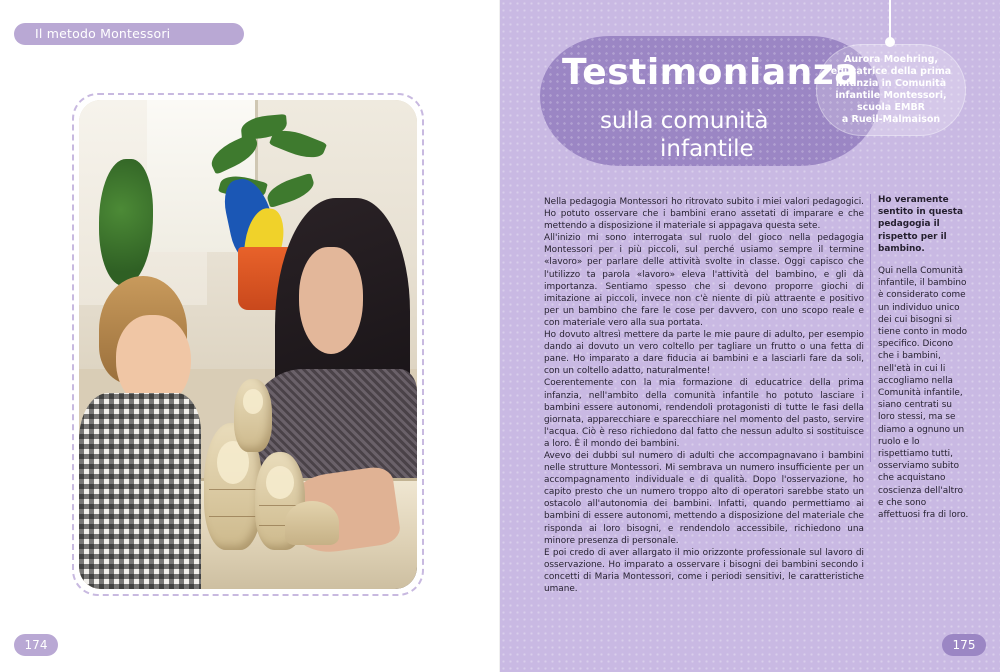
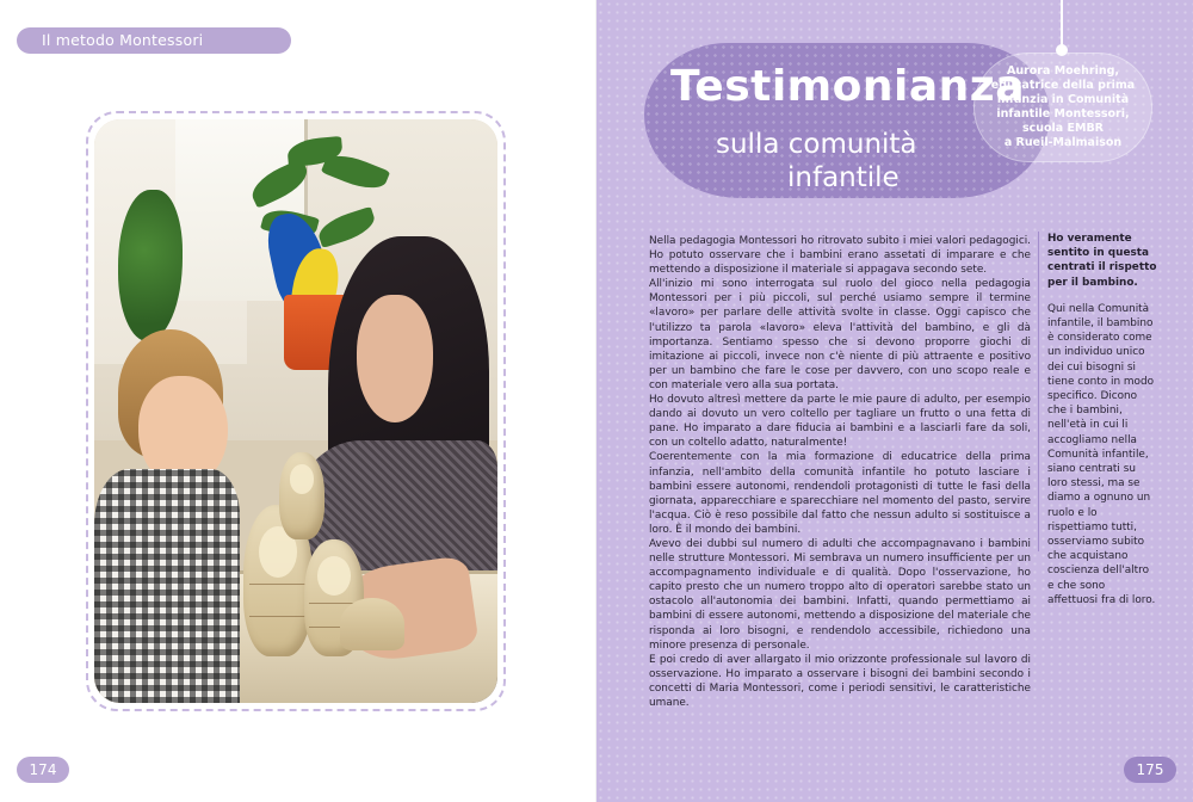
  Il metodo Montessori
  174
  Testimonianza
  sulla comunità
  infantile
  Aurora Moehring,
  educatrice della prima
  infanzia in Comunità
  infantile Montessori,
  scuola EMBR
  a Rueil-Malmaison
- Nella pedagogia Montessori ho ritrovato subito i miei valori pedagogici. Ho potuto osservare che i bambini erano assetati di imparare e che mettendo a disposizione il materiale si appagava questa sete.
+ Nella pedagogia Montessori ho ritrovato subito i miei valori pedagogici. Ho potuto osservare che i bambini erano assetati di imparare e che mettendo a disposizione il materiale si appagava secondo sete.
  All'inizio mi sono interrogata sul ruolo del gioco nella pedagogia Montessori per i più piccoli, sul perché usiamo sempre il termine «lavoro» per parlare delle attività svolte in classe. Oggi capisco che l'utilizzo ta parola «lavoro» eleva l'attività del bambino, e gli dà importanza. Sentiamo spesso che si devono proporre giochi di imitazione ai piccoli, invece non c'è niente di più attraente e positivo per un bambino che fare le cose per davvero, con uno scopo reale e con materiale vero alla sua portata.
  Ho dovuto altresì mettere da parte le mie paure di adulto, per esempio dando ai dovuto un vero coltello per tagliare un frutto o una fetta di pane. Ho imparato a dare fiducia ai bambini e a lasciarli fare da soli, con un coltello adatto, naturalmente!
- Coerentemente con la mia formazione di educatrice della prima infanzia, nell'ambito della comunità infantile ho potuto lasciare i bambini essere autonomi, rendendoli protagonisti di tutte le fasi della giornata, apparecchiare e sparecchiare nel momento del pasto, servire l'acqua. Ciò è reso richiedono dal fatto che nessun adulto si sostituisce a loro. È il mondo dei bambini.
+ Coerentemente con la mia formazione di educatrice della prima infanzia, nell'ambito della comunità infantile ho potuto lasciare i bambini essere autonomi, rendendoli protagonisti di tutte le fasi della giornata, apparecchiare e sparecchiare nel momento del pasto, servire l'acqua. Ciò è reso possibile dal fatto che nessun adulto si sostituisce a loro. È il mondo dei bambini.
  Avevo dei dubbi sul numero di adulti che accompagnavano i bambini nelle strutture Montessori. Mi sembrava un numero insufficiente per un accompagnamento individuale e di qualità. Dopo l'osservazione, ho capito presto che un numero troppo alto di operatori sarebbe stato un ostacolo all'autonomia dei bambini. Infatti, quando permettiamo ai bambini di essere autonomi, mettendo a disposizione del materiale che risponda ai loro bisogni, e rendendolo accessibile, richiedono una minore presenza di personale.
  E poi credo di aver allargato il mio orizzonte professionale sul lavoro di osservazione. Ho imparato a osservare i bisogni dei bambini secondo i concetti di Maria Montessori, come i periodi sensitivi, le caratteristiche umane.
- Ho veramente sentito in questa pedagogia il rispetto per il bambino.
+ Ho veramente sentito in questa centrati il rispetto per il bambino.
  Qui nella Comunità infantile, il bambino è considerato come un individuo unico dei cui bisogni si tiene conto in modo specifico. Dicono che i bambini, nell'età in cui li accogliamo nella Comunità infantile, siano centrati su loro stessi, ma se diamo a ognuno un ruolo e lo rispettiamo tutti, osserviamo subito che acquistano coscienza dell'altro e che sono affettuosi fra di loro.
  175
